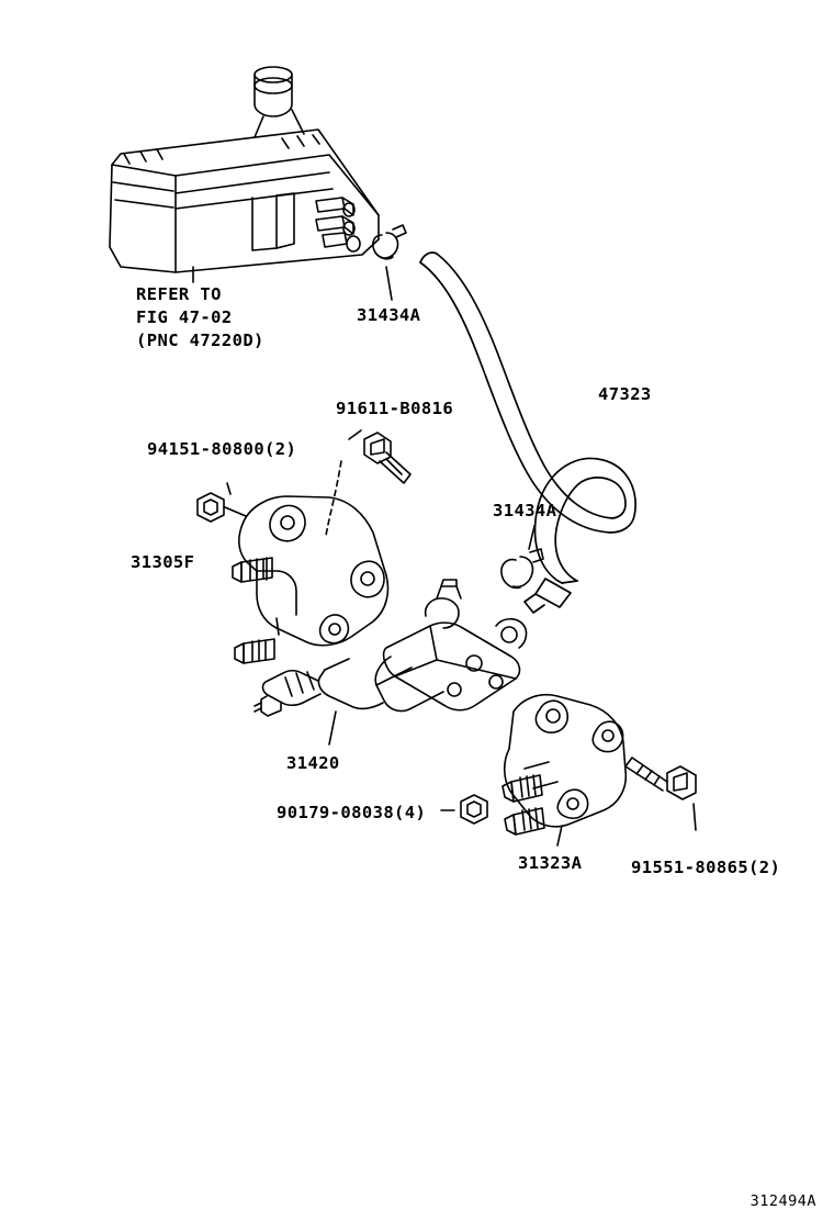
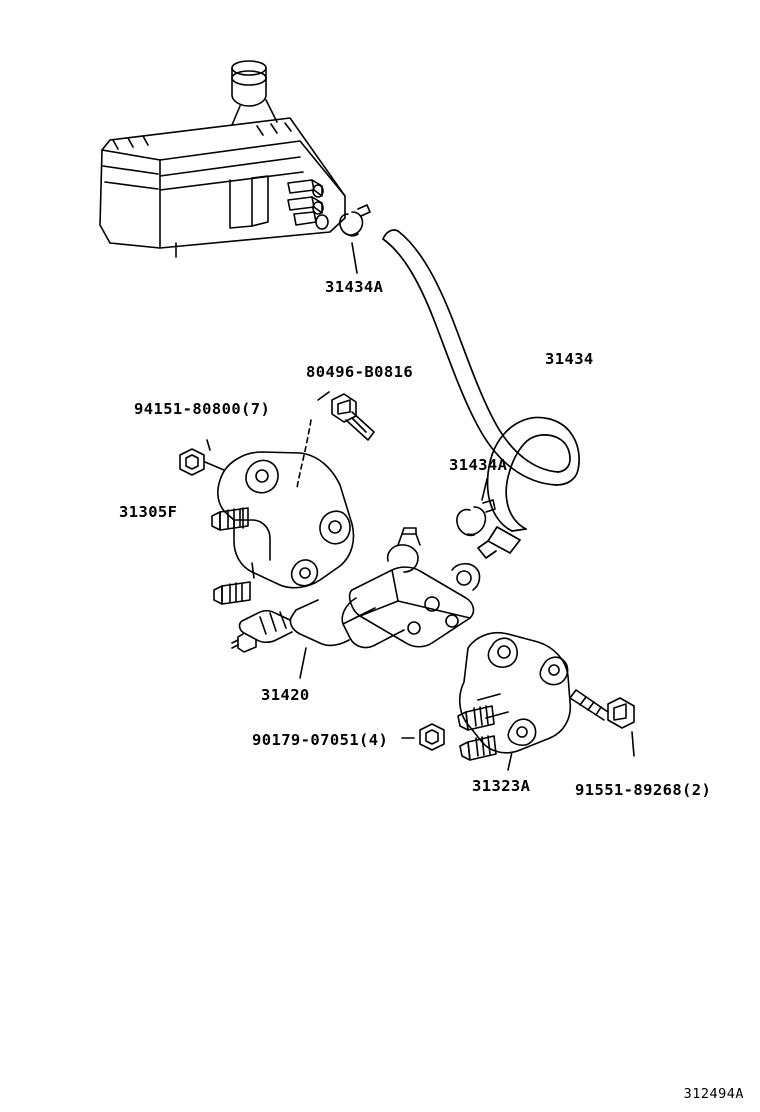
- REFER TO
- FIG 47-02
- (PNC 47220D)
  31434A
- 47323
+ 31434
- 91611-B0816
+ 80496-B0816
- 94151-80800(2)
+ 94151-80800(7)
  31434A
  31305F
  31420
- 90179-08038(4)
+ 90179-07051(4)
- 91551-80865(2)
+ 91551-89268(2)
  31323A
  312494A
